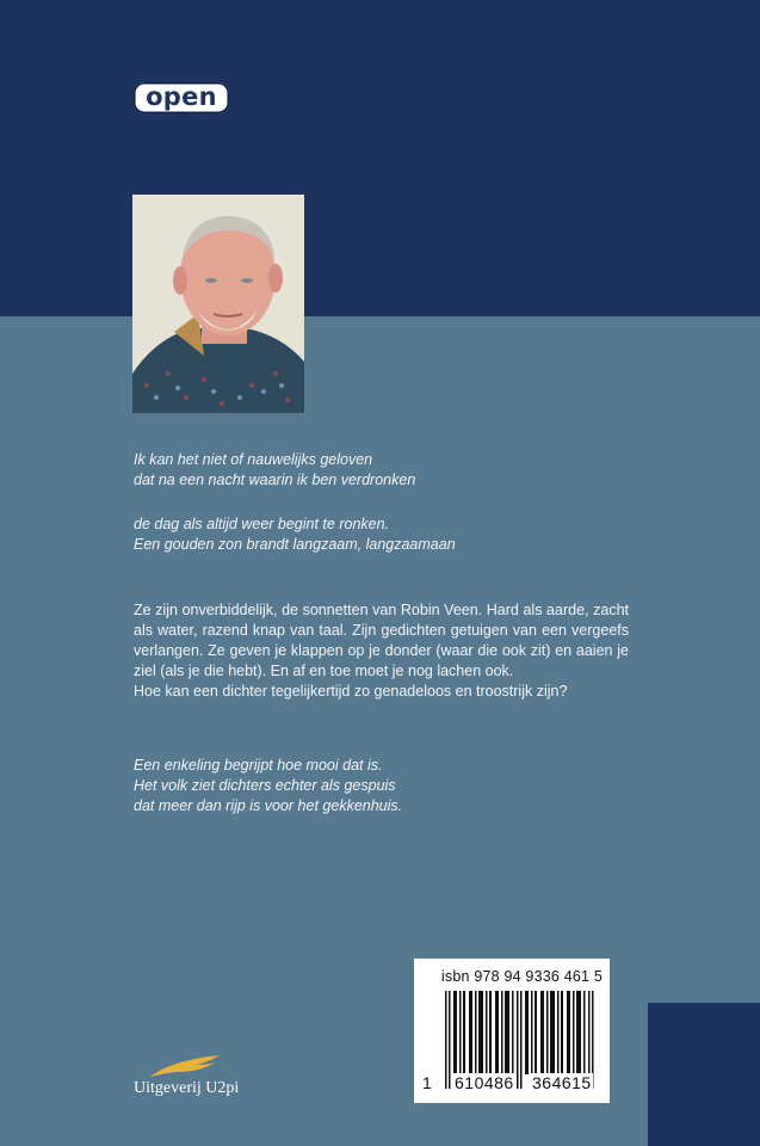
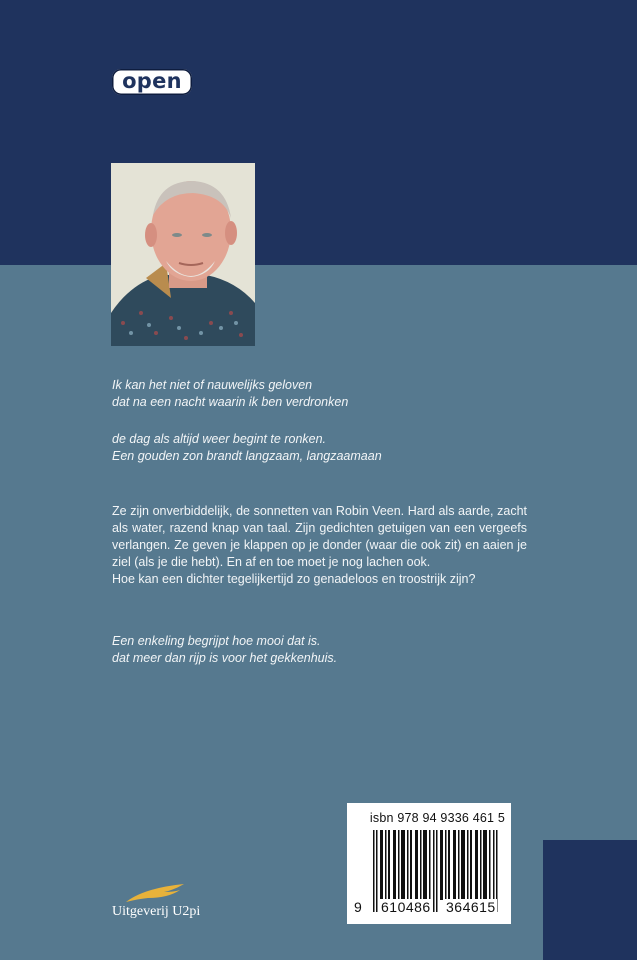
  open
  Ik kan het niet of nauwelijks geloven
  dat na een nacht waarin ik ben verdronken
  de dag als altijd weer begint te ronken.
  Een gouden zon brandt langzaam, langzaamaan
  Ze zijn onverbiddelijk, de sonnetten van Robin Veen. Hard als aarde, zacht als water, razend knap van taal. Zijn gedichten getuigen van een vergeefs verlangen. Ze geven je klappen op je donder (waar die ook zit) en aaien je ziel (als je die hebt). En af en toe moet je nog lachen ook.
  Hoe kan een dichter tegelijkertijd zo genadeloos en troostrijk zijn?
  Een enkeling begrijpt hoe mooi dat is.
- Het volk ziet dichters echter als gespuis
  dat meer dan rijp is voor het gekkenhuis.
  isbn 978 94 9336 461 5
- 1
+ 9
  610486
  364615
  Uitgeverij U2pi
